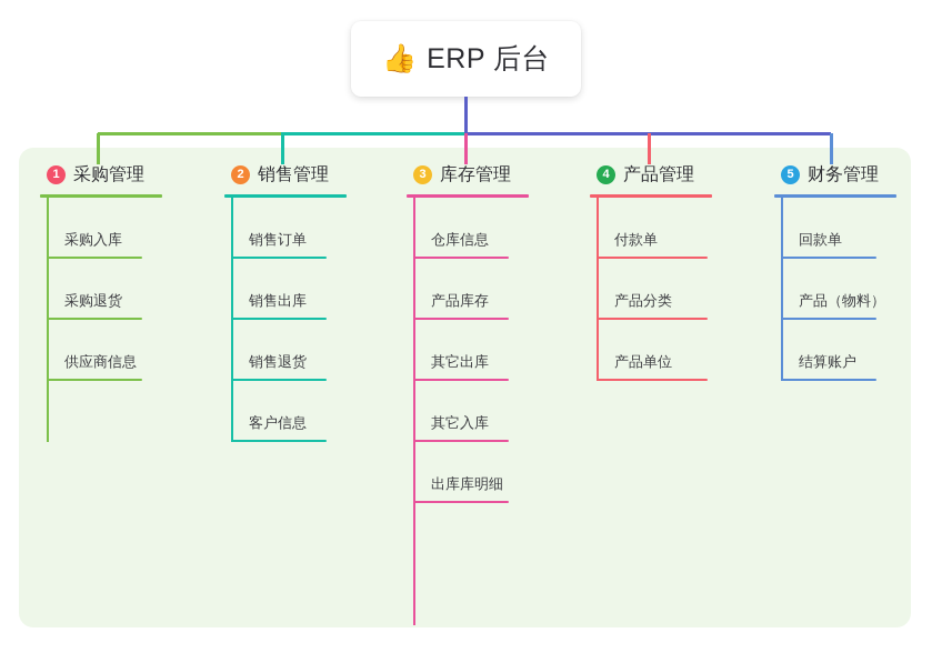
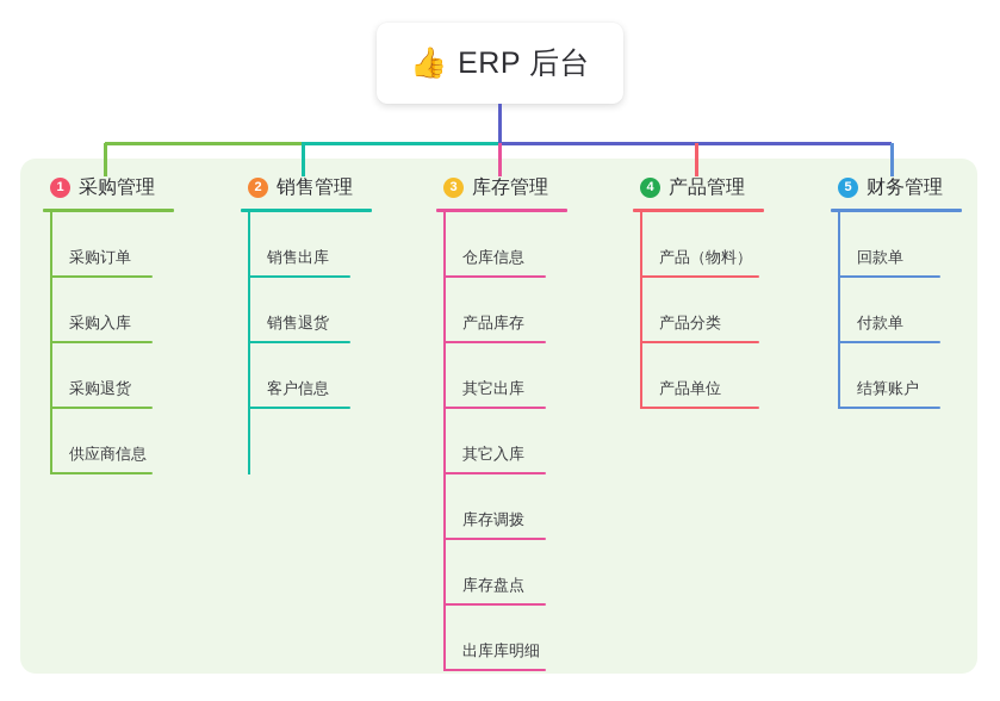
  👍
  ERP 后台
  1
  采购管理
+ 采购订单
  采购入库
  采购退货
  供应商信息
  2
  销售管理
- 销售订单
  销售出库
  销售退货
  客户信息
  3
  库存管理
  仓库信息
  产品库存
  其它出库
  其它入库
+ 库存调拨
+ 库存盘点
  出库库明细
  4
  产品管理
- 付款单
+ 产品（物料）
  产品分类
  产品单位
  5
  财务管理
  回款单
- 产品（物料）
+ 付款单
  结算账户
